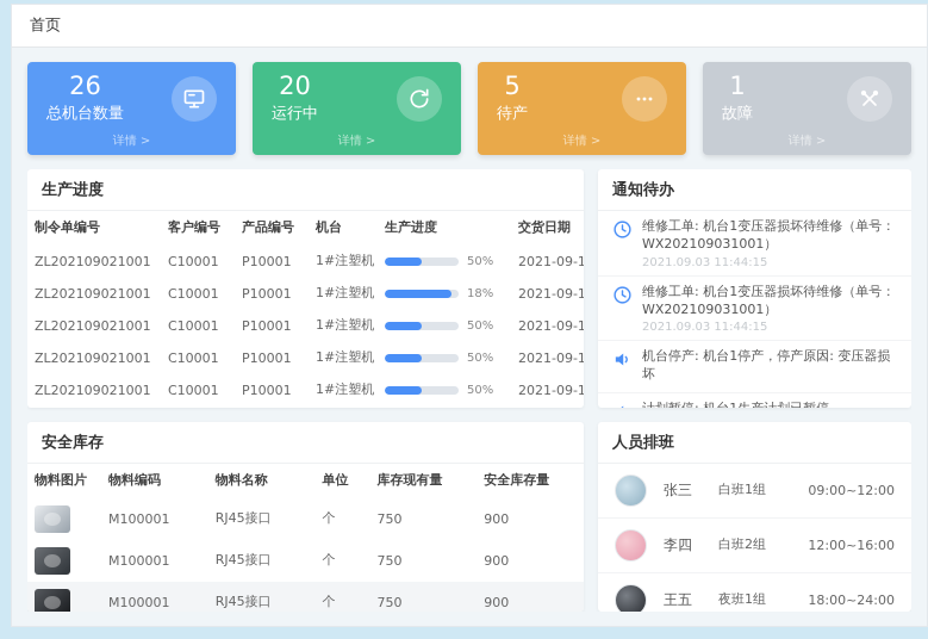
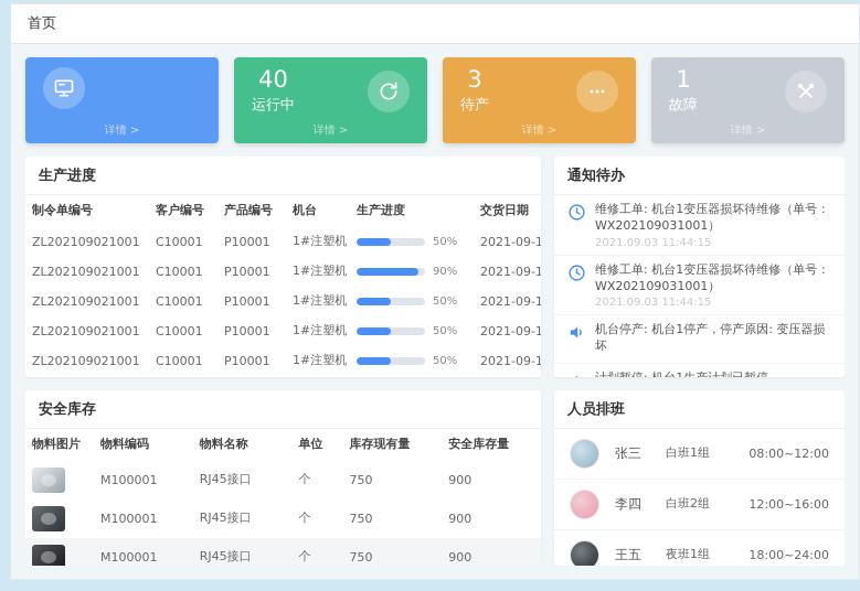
  首页
- 26
- 总机台数量
  详情 >
- 20
+ 40
  运行中
  详情 >
- 5
+ 3
  待产
  详情 >
  1
  故障
  详情 >
  生产进度
  制令单编号	客户编号	产品编号	机台	生产进度	交货日期
  ZL202109021001	C10001	P10001	1#注塑机	50%	2021-09-1
- ZL202109021001	C10001	P10001	1#注塑机	18%	2021-09-1
+ ZL202109021001	C10001	P10001	1#注塑机	90%	2021-09-1
  ZL202109021001	C10001	P10001	1#注塑机	50%	2021-09-1
  ZL202109021001	C10001	P10001	1#注塑机	50%	2021-09-1
  ZL202109021001	C10001	P10001	1#注塑机	50%	2021-09-1
  通知待办
  维修工单: 机台1变压器损坏待维修（单号：WX202109031001）
  2021.09.03 11:44:15
  维修工单: 机台1变压器损坏待维修（单号：WX202109031001）
  2021.09.03 11:44:15
  机台停产: 机台1停产，停产原因: 变压器损坏
  安全库存
  物料图片	物料编码	物料名称	单位	库存现有量	安全库存量
  	M100001	RJ45接口	个	750	900
  	M100001	RJ45接口	个	750	900
  	M100001	RJ45接口	个	750	900
  人员排班
  张三
  白班1组
- 09:00~12:00
+ 08:00~12:00
  李四
  白班2组
  12:00~16:00
  王五
  夜班1组
  18:00~24:00
